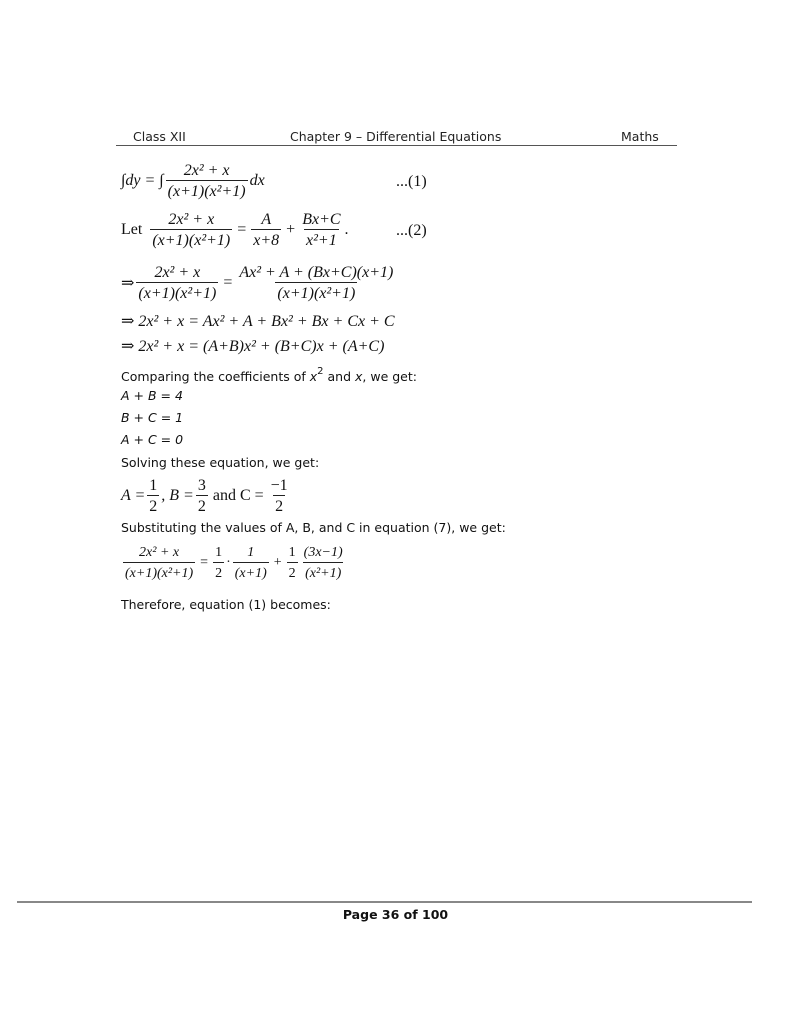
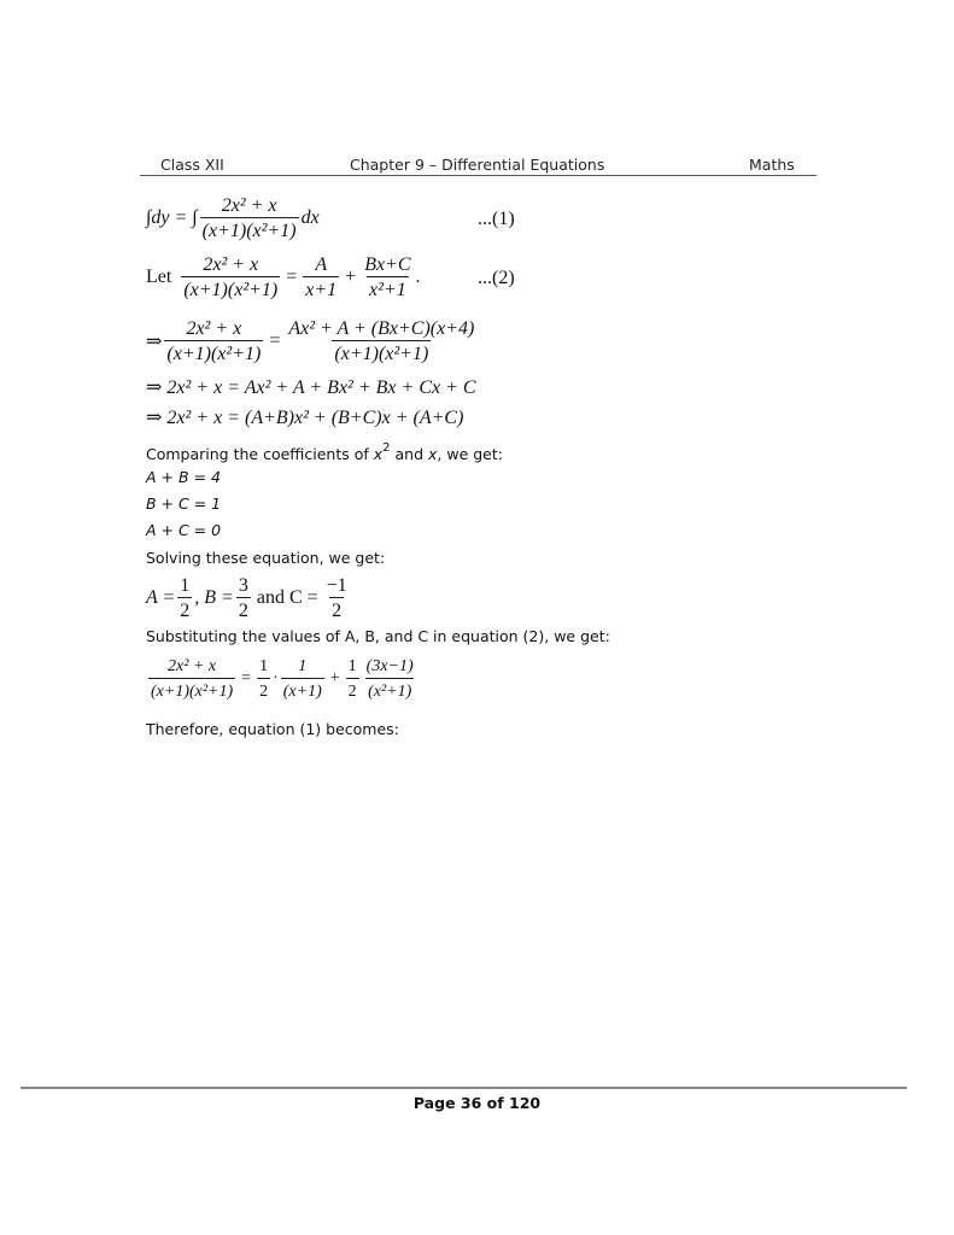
  Class XII
  Chapter 9 – Differential Equations
  Maths
  ∫dy = ∫
  2x² + x
  (x+1)(x²+1)
  dx
  ...(1)
  Let
  2x² + x
  (x+1)(x²+1)
  =
  A
- x+8
+ x+1
  +
  Bx+C
  x²+1
  .
  ...(2)
  ⇒
  2x² + x
  (x+1)(x²+1)
  =
- Ax² + A + (Bx+C)(x+1)
+ Ax² + A + (Bx+C)(x+4)
  (x+1)(x²+1)
  ⇒ 2x² + x = Ax² + A + Bx² + Bx + Cx + C
  ⇒ 2x² + x = (A+B)x² + (B+C)x + (A+C)
  Comparing the coefficients of x2 and x, we get:
  A + B = 4
  B + C = 1
  A + C = 0
  Solving these equation, we get:
  A =
  1
  2
  , B =
  3
  2
  and C =
  −1
  2
- Substituting the values of A, B, and C in equation (7), we get:
+ Substituting the values of A, B, and C in equation (2), we get:
  2x² + x
  (x+1)(x²+1)
  =
  1
  2
  ·
  1
  (x+1)
  +
  1
  2
  (3x−1)
  (x²+1)
  Therefore, equation (1) becomes:
- Page 36 of 100
+ Page 36 of 120
